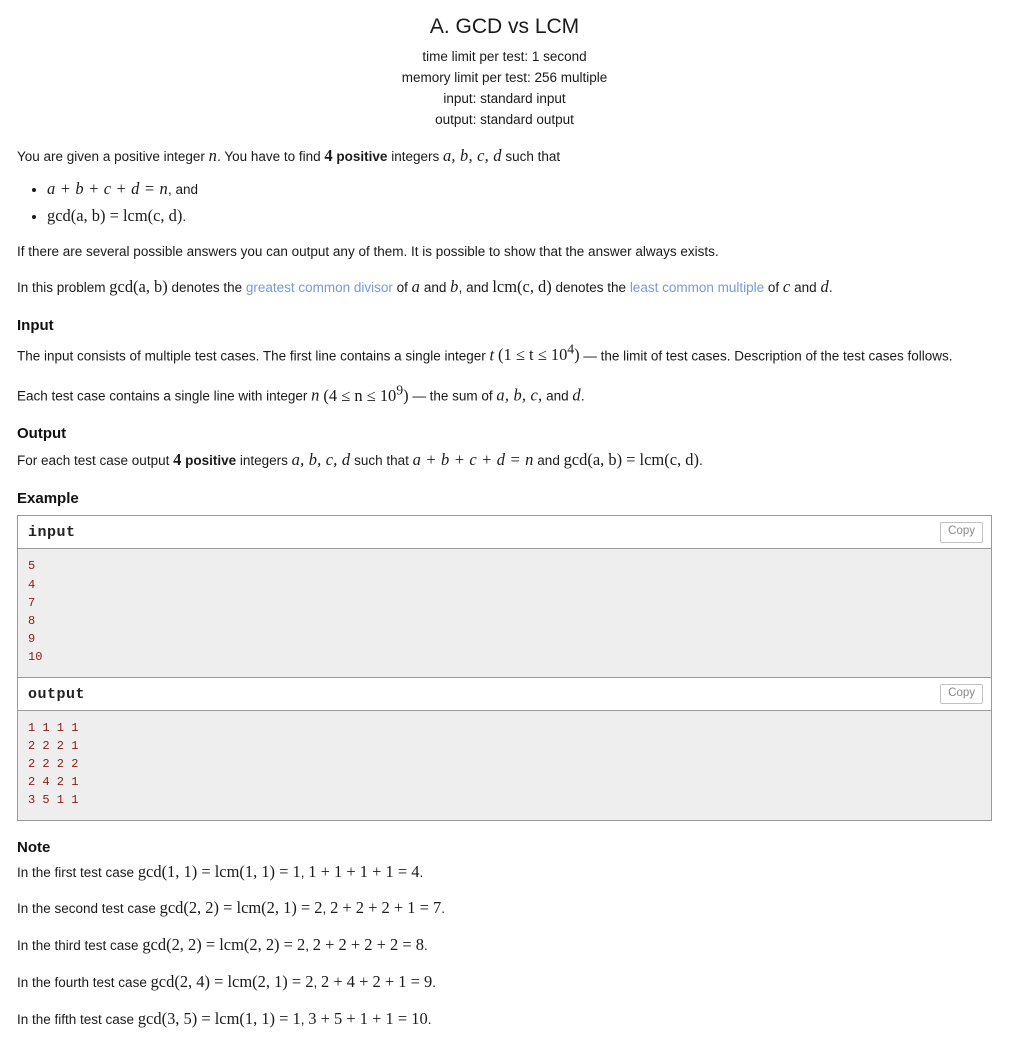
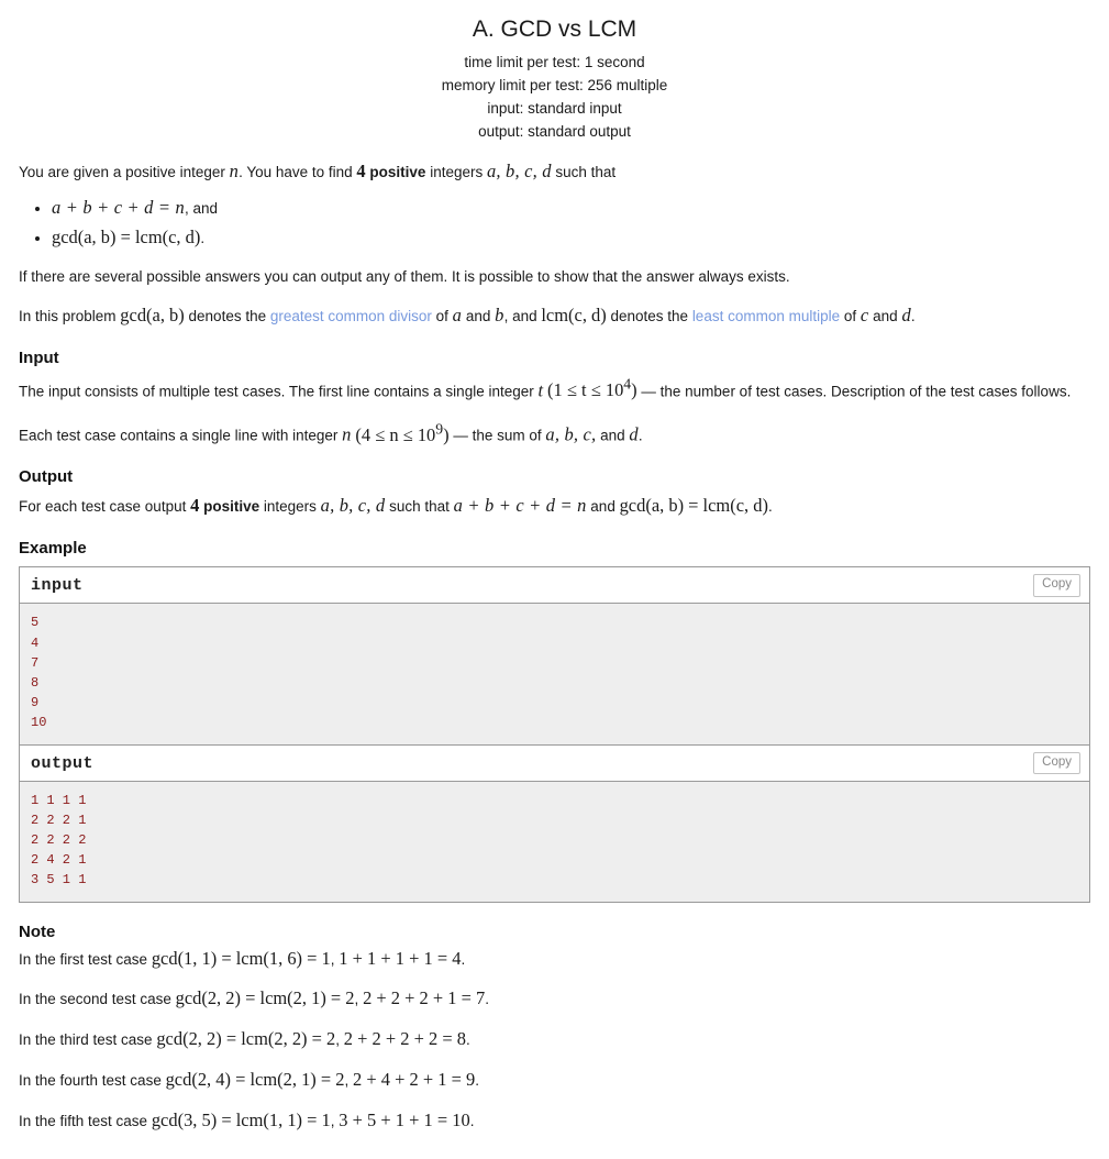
  A. GCD vs LCM
  time limit per test: 1 second
  memory limit per test: 256 multiple
  input: standard input
  output: standard output
  You are given a positive integer n. You have to find 4 positive integers a, b, c, d such that
  a + b + c + d = n, and
  gcd(a, b) = lcm(c, d).
  If there are several possible answers you can output any of them. It is possible to show that the answer always exists.
  In this problem gcd(a, b) denotes the greatest common divisor of a and b, and lcm(c, d) denotes the least common multiple of c and d.
  Input
- The input consists of multiple test cases. The first line contains a single integer t (1 ≤ t ≤ 104) — the limit of test cases. Description of the test cases follows.
+ The input consists of multiple test cases. The first line contains a single integer t (1 ≤ t ≤ 104) — the number of test cases. Description of the test cases follows.
  Each test case contains a single line with integer n (4 ≤ n ≤ 109) — the sum of a, b, c, and d.
  Output
  For each test case output 4 positive integers a, b, c, d such that a + b + c + d = n and gcd(a, b) = lcm(c, d).
  Example
  input
  Copy
  5
  4
  7
  8
  9
  10
  output
  Copy
  1 1 1 1
  2 2 2 1
  2 2 2 2
  2 4 2 1
  3 5 1 1
  Note
- In the first test case gcd(1, 1) = lcm(1, 1) = 1, 1 + 1 + 1 + 1 = 4.
+ In the first test case gcd(1, 1) = lcm(1, 6) = 1, 1 + 1 + 1 + 1 = 4.
  In the second test case gcd(2, 2) = lcm(2, 1) = 2, 2 + 2 + 2 + 1 = 7.
  In the third test case gcd(2, 2) = lcm(2, 2) = 2, 2 + 2 + 2 + 2 = 8.
  In the fourth test case gcd(2, 4) = lcm(2, 1) = 2, 2 + 4 + 2 + 1 = 9.
  In the fifth test case gcd(3, 5) = lcm(1, 1) = 1, 3 + 5 + 1 + 1 = 10.
